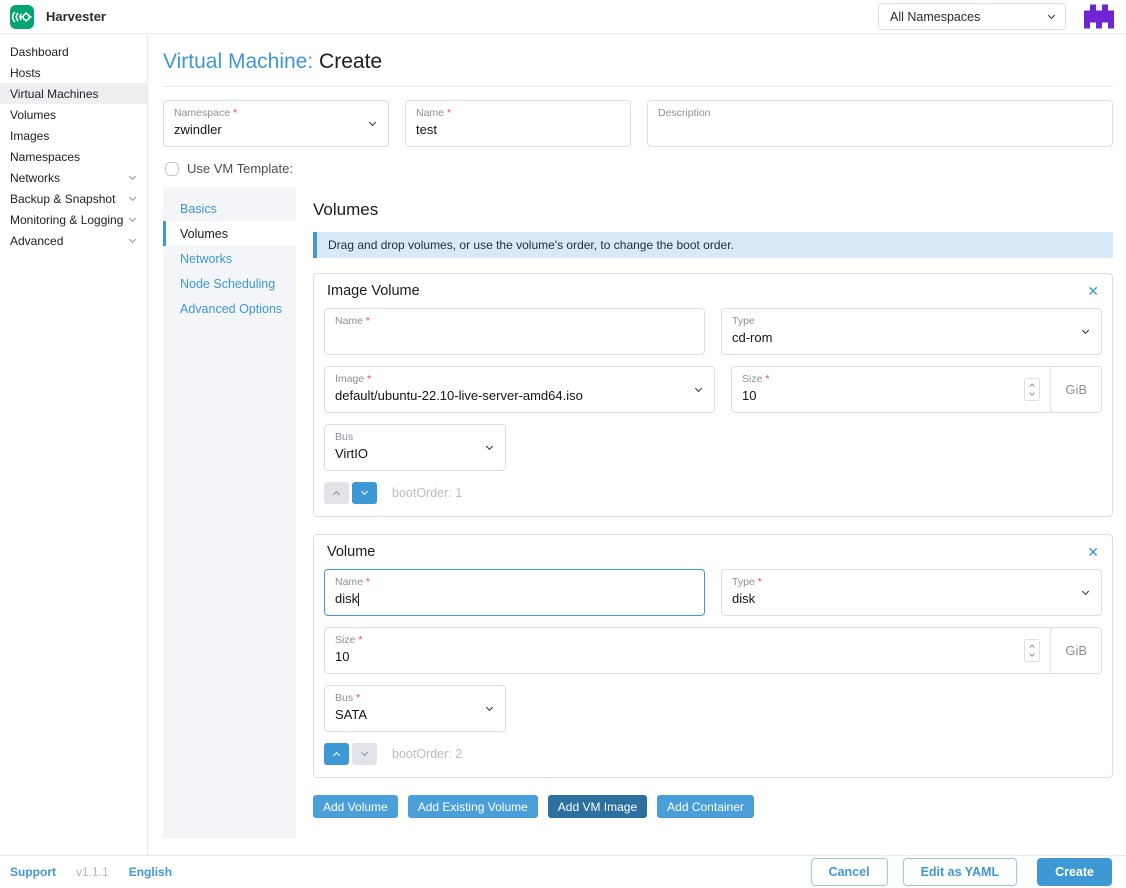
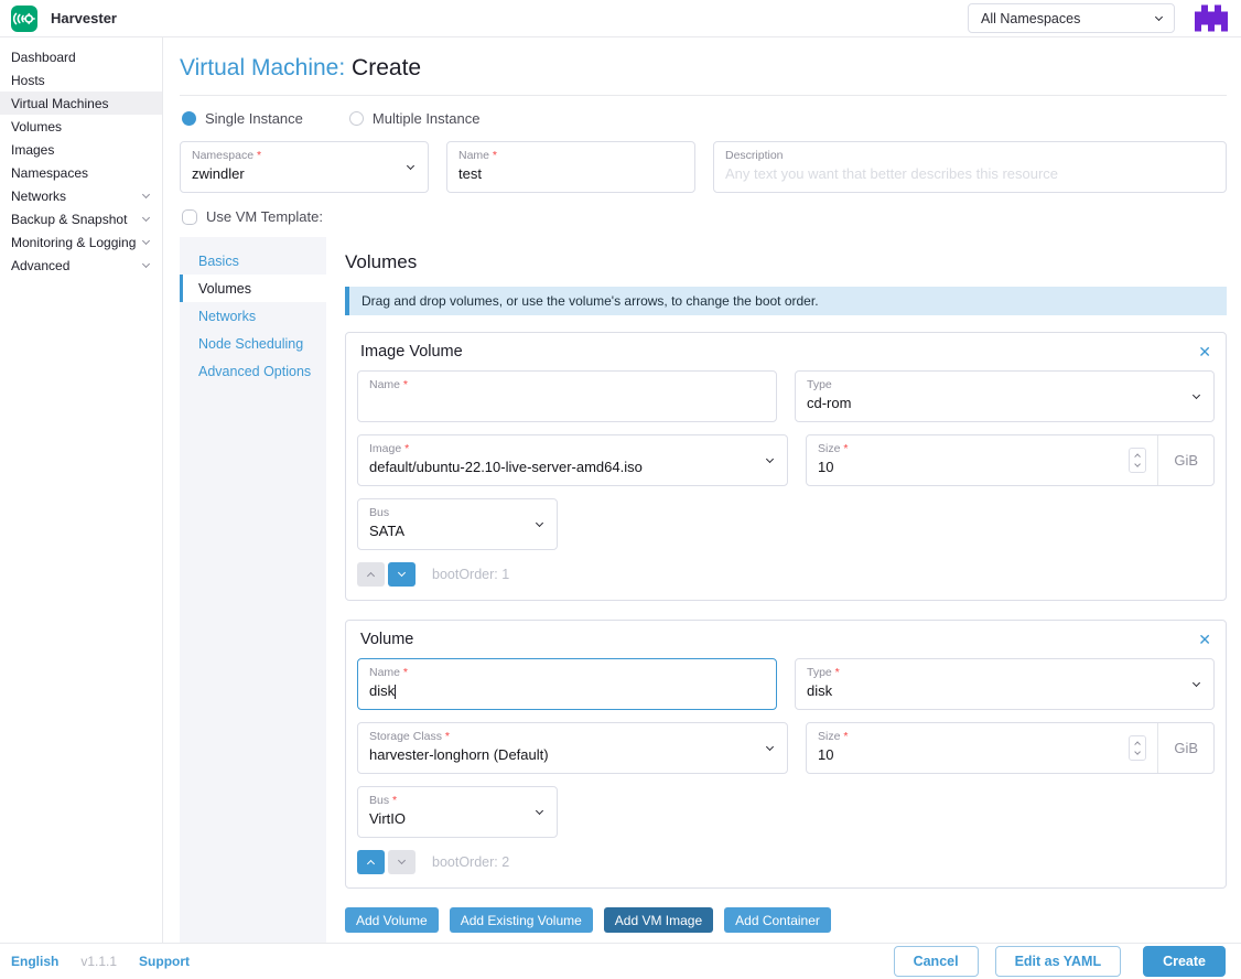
  Harvester
  All Namespaces
  Dashboard
  Hosts
  Virtual Machines
  Volumes
  Images
  Namespaces
  Networks
  Backup & Snapshot
  Monitoring & Logging
  Advanced
  Virtual Machine: Create
+ Single Instance
+ Multiple Instance
  Namespace
  zwindler
  Name
  test
  Description
+ Any text you want that better describes this resource
  Use VM Template:
  Basics
  Volumes
  Networks
  Node Scheduling
  Advanced Options
  Volumes
- Drag and drop volumes, or use the volume's order, to change the boot order.
+ Drag and drop volumes, or use the volume's arrows, to change the boot order.
  Image Volume
  ✕
  Name
  Type
  cd-rom
  Image
  default/ubuntu-22.10-live-server-amd64.iso
  Size
  10
  GiB
  Bus
- VirtIO
+ SATA
  bootOrder: 1
  Volume
  ✕
  Name
  disk
  Type
  disk
+ Storage Class
+ harvester-longhorn (Default)
  Size
  10
  GiB
  Bus
- SATA
+ VirtIO
  bootOrder: 2
  Add Volume
  Add Existing Volume
  Add VM Image
  Add Container
- Support
+ English
  v1.1.1
- English
+ Support
  Cancel
  Edit as YAML
  Create
